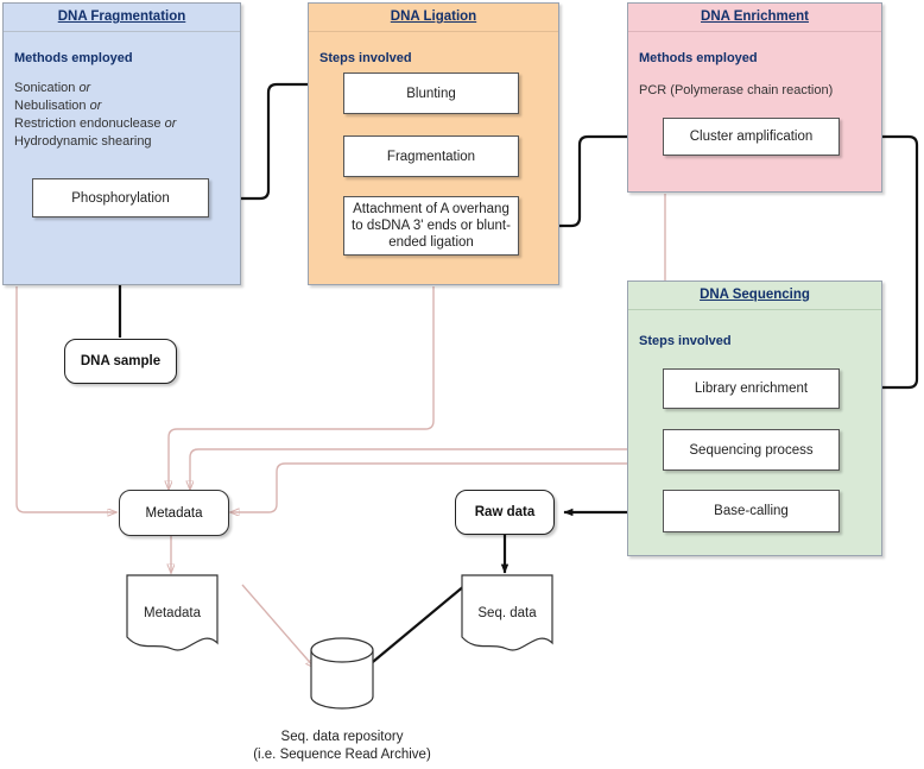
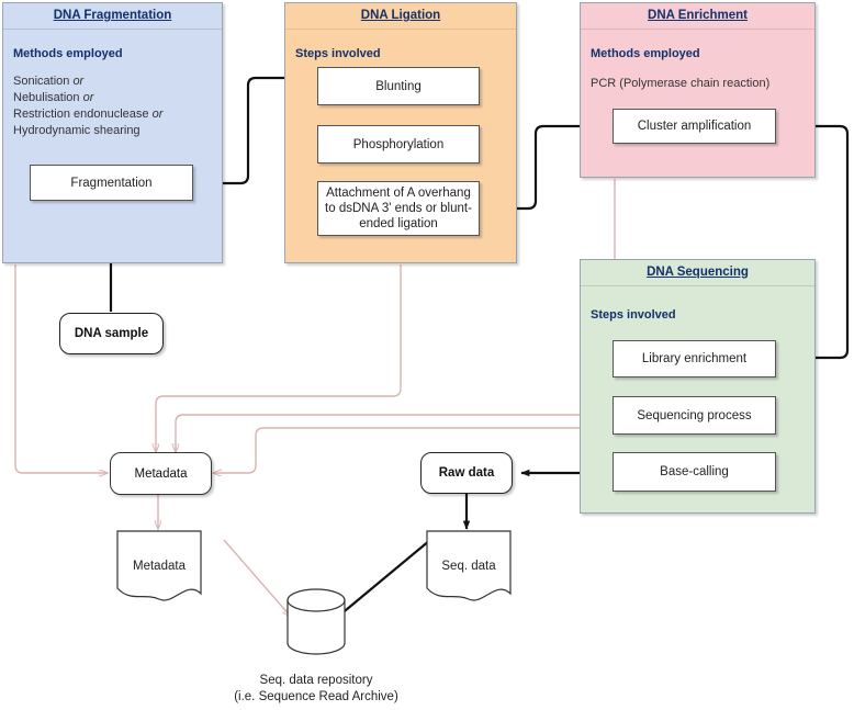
  DNA Fragmentation
  Methods employed
  Sonication or
  Nebulisation or
  Restriction endonuclease or
  Hydrodynamic shearing
- Phosphorylation
+ Fragmentation
  DNA Ligation
  Steps involved
  Blunting
- Fragmentation
+ Phosphorylation
  Attachment of A overhang to dsDNA 3' ends or blunt-ended ligation
  DNA Enrichment
  Methods employed
  PCR (Polymerase chain reaction)
  Cluster amplification
  DNA Sequencing
  Steps involved
  Library enrichment
  Sequencing process
  Base-calling
  DNA sample
  Metadata
  Raw data
  Metadata
  Seq. data
  Seq. data repository
  (i.e. Sequence Read Archive)
